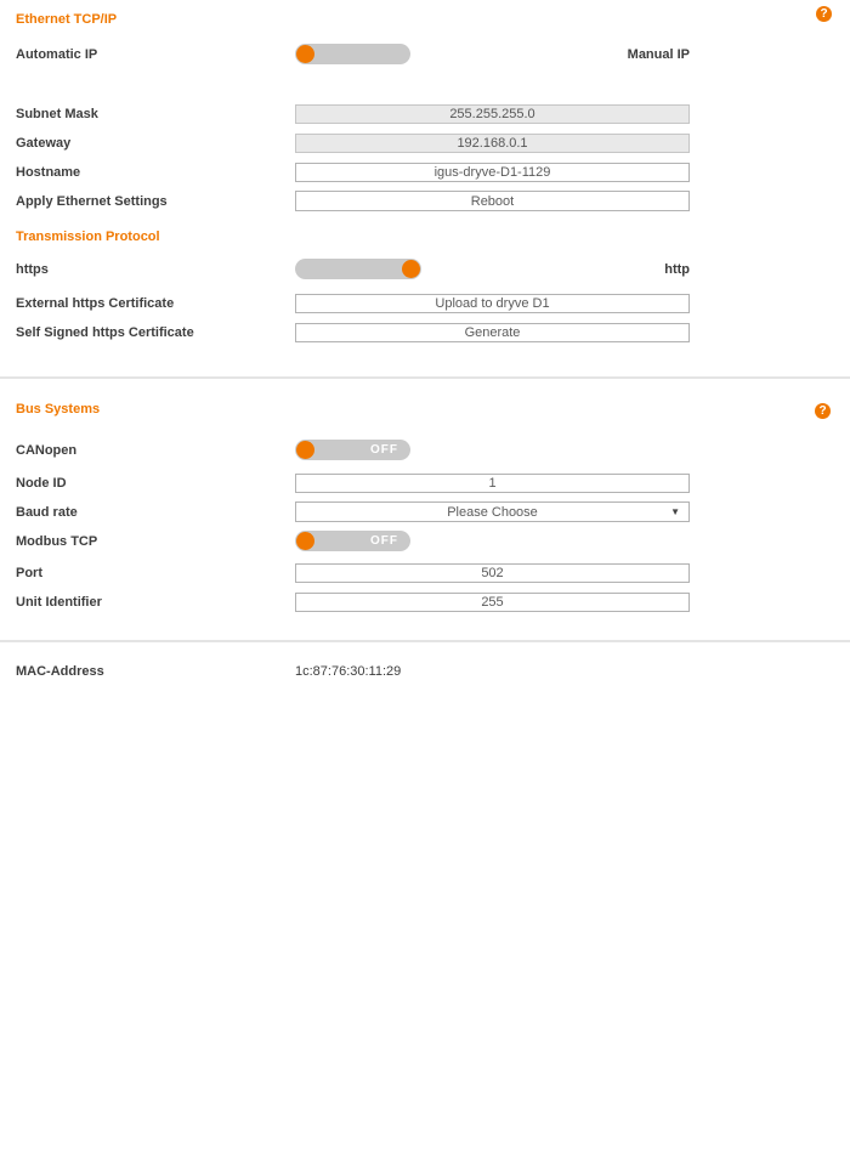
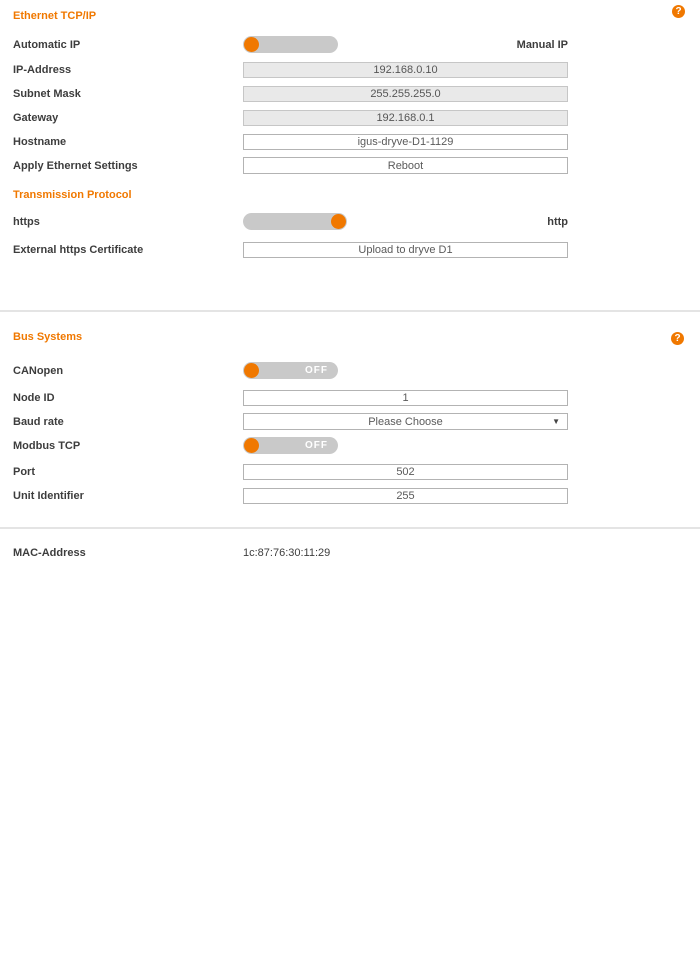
  Ethernet TCP/IP
  ?
  Automatic IP
  Manual IP
+ IP-Address
+ 192.168.0.10
  Subnet Mask
  255.255.255.0
  Gateway
  192.168.0.1
  Hostname
  igus-dryve-D1-1129
  Apply Ethernet Settings
  Reboot
  Transmission Protocol
  https
  http
  External https Certificate
  Upload to dryve D1
- Self Signed https Certificate
- Generate
  Bus Systems
  ?
  CANopen
  OFF
  Node ID
  1
  Baud rate
  Please Choose
  ▼
  Modbus TCP
  OFF
  Port
  502
  Unit Identifier
  255
  MAC-Address
  1c:87:76:30:11:29
